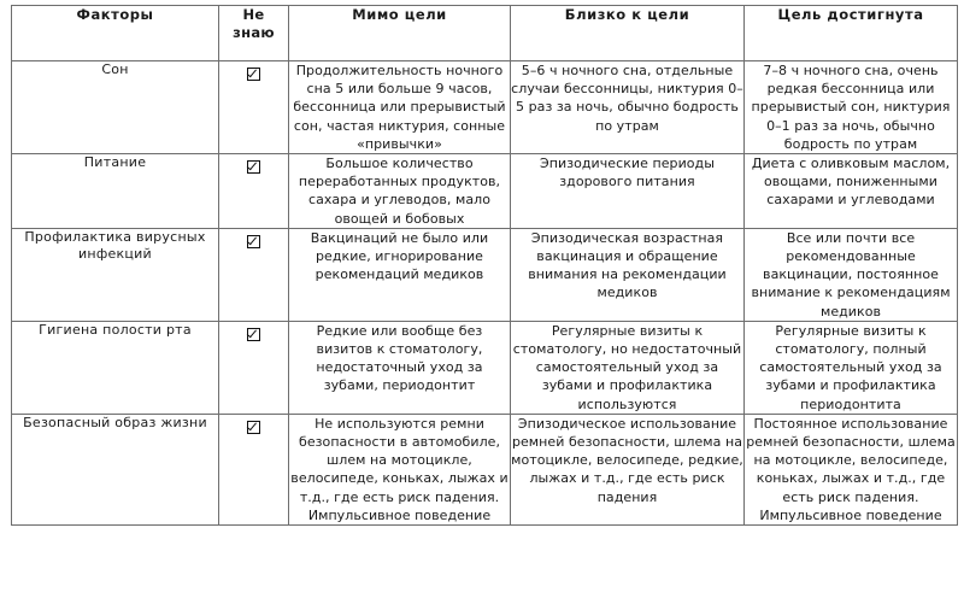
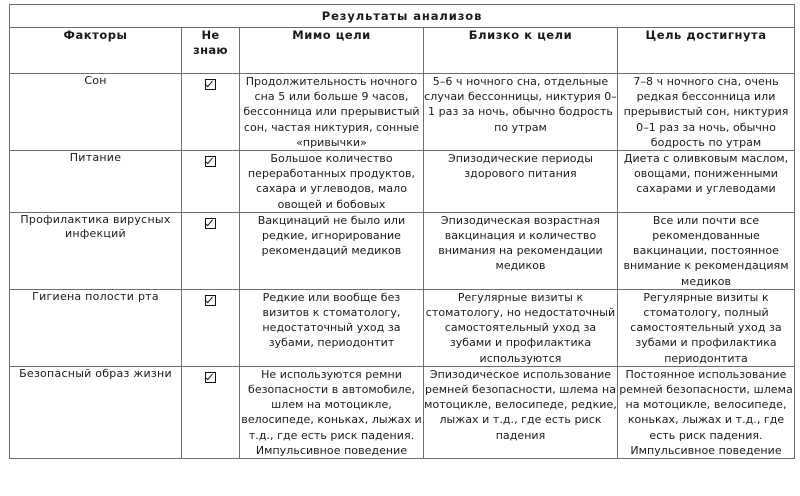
+ Результаты анализов
  Факторы	Не знаю	Мимо цели	Близко к цели	Цель достигнута
- Сон		Продолжительность ночного сна 5 или больше 9 часов, бессонница или прерывистый сон, частая никтурия, сонные «привычки»	5–6 ч ночного сна, отдельные случаи бессонницы, никтурия 0–5 раз за ночь, обычно бодрость по утрам	7–8 ч ночного сна, очень редкая бессонница или прерывистый сон, никтурия 0–1 раз за ночь, обычно бодрость по утрам
+ Сон		Продолжительность ночного сна 5 или больше 9 часов, бессонница или прерывистый сон, частая никтурия, сонные «привычки»	5–6 ч ночного сна, отдельные случаи бессонницы, никтурия 0–1 раз за ночь, обычно бодрость по утрам	7–8 ч ночного сна, очень редкая бессонница или прерывистый сон, никтурия 0–1 раз за ночь, обычно бодрость по утрам
  Питание		Большое количество переработанных продуктов, сахара и углеводов, мало овощей и бобовых	Эпизодические периоды здорового питания	Диета с оливковым маслом, овощами, пониженными сахарами и углеводами
- Профилактика вирусных инфекций		Вакцинаций не было или редкие, игнорирование рекомендаций медиков	Эпизодическая возрастная вакцинация и обращение внимания на рекомендации медиков	Все или почти все рекомендованные вакцинации, постоянное внимание к рекомендациям медиков
+ Профилактика вирусных инфекций		Вакцинаций не было или редкие, игнорирование рекомендаций медиков	Эпизодическая возрастная вакцинация и количество внимания на рекомендации медиков	Все или почти все рекомендованные вакцинации, постоянное внимание к рекомендациям медиков
  Гигиена полости рта		Редкие или вообще без визитов к стоматологу, недостаточный уход за зубами, периодонтит	Регулярные визиты к стоматологу, но недостаточный самостоятельный уход за зубами и профилактика используются	Регулярные визиты к стоматологу, полный самостоятельный уход за зубами и профилактика периодонтита
  Безопасный образ жизни		Не используются ремни безопасности в автомобиле, шлем на мотоцикле, велосипеде, коньках, лыжах и т.д., где есть риск падения. Импульсивное поведение	Эпизодическое использование ремней безопасности, шлема на мотоцикле, велосипеде, редкие, лыжах и т.д., где есть риск падения	Постоянное использование ремней безопасности, шлема на мотоцикле, велосипеде, коньках, лыжах и т.д., где есть риск падения. Импульсивное поведение
